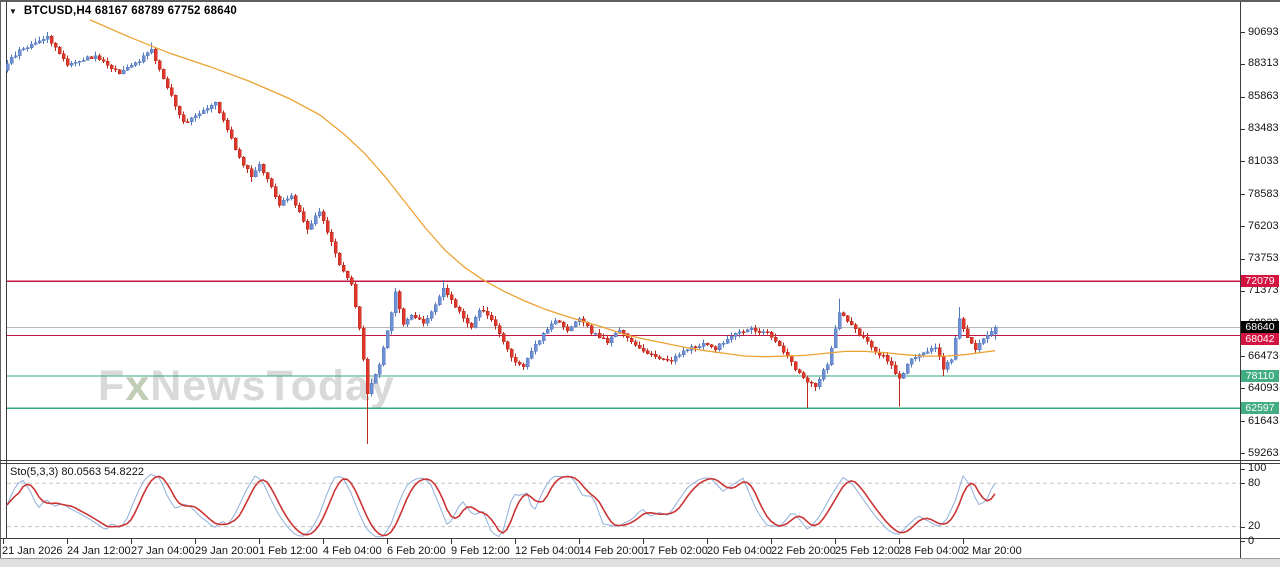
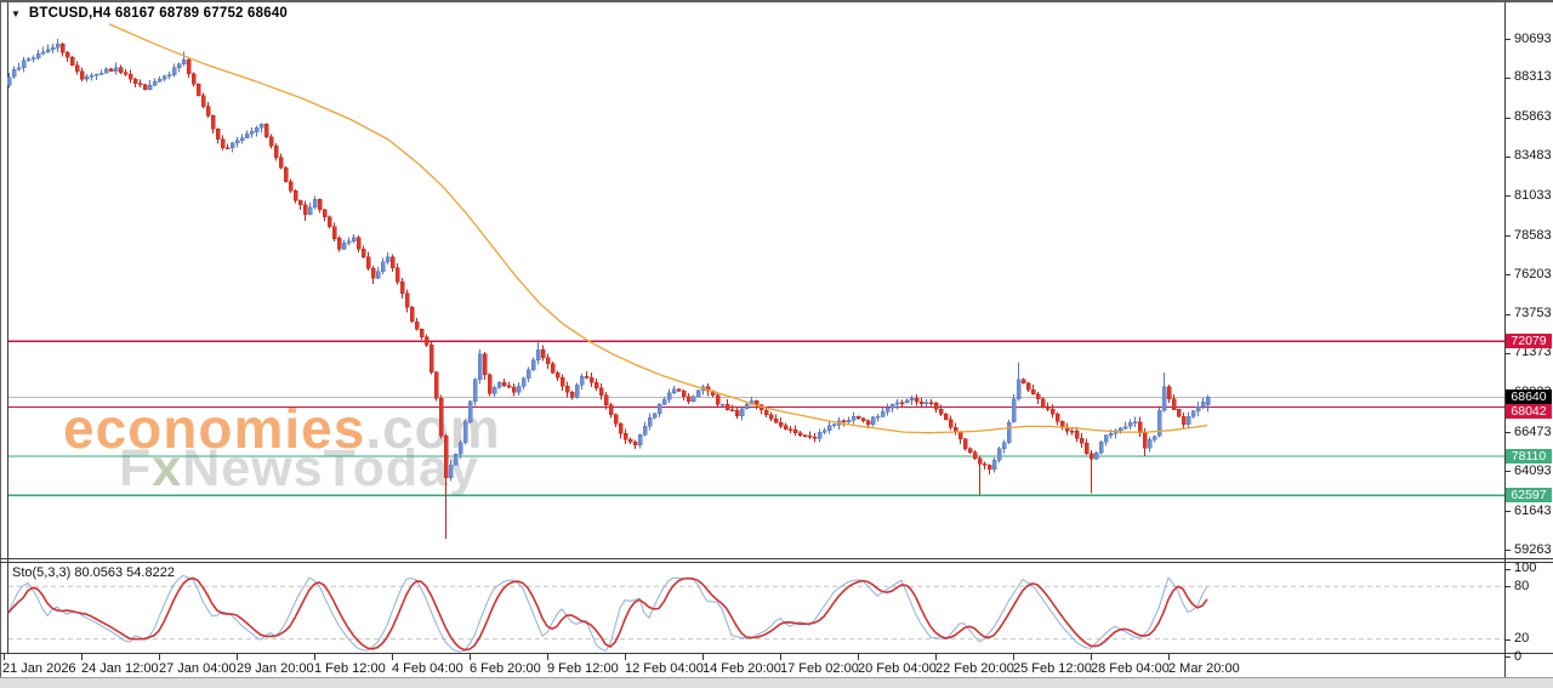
+ economies.com
  FxNewsToday
  ▼
  BTCUSD,H4 68167 68789 67752 68640
  Sto(5,3,3) 80.0563 54.8222
  90693
  88313
  85863
  83483
  81033
  78583
  76203
  73753
  71373
  66473
  64093
  61643
  59263
  100
  80
  20
  0
  72079
  68042
  78110
  62597
  68640
  21 Jan 2026
  24 Jan 12:00
  27 Jan 04:00
  29 Jan 20:00
  1 Feb 12:00
  4 Feb 04:00
  6 Feb 20:00
  9 Feb 12:00
  12 Feb 04:00
  14 Feb 20:00
  17 Feb 02:00
  20 Feb 04:00
  22 Feb 20:00
  25 Feb 12:00
  28 Feb 04:00
  2 Mar 20:00
